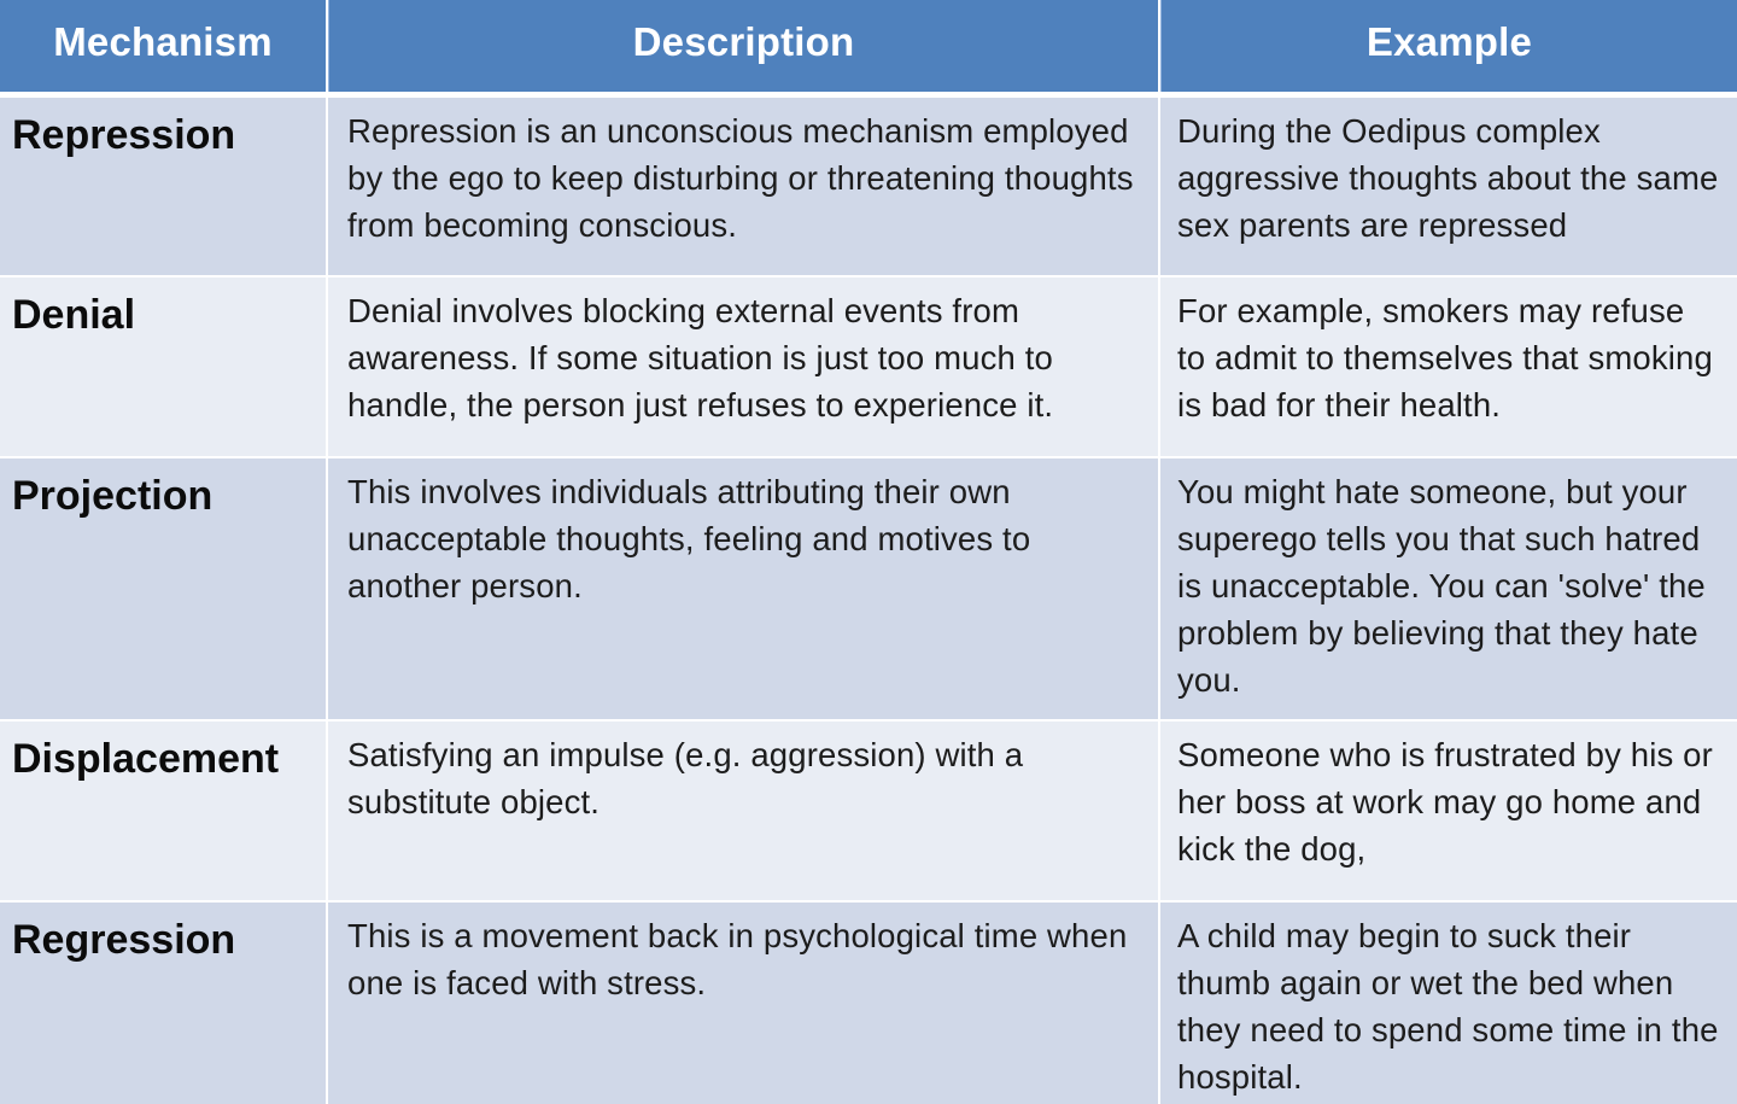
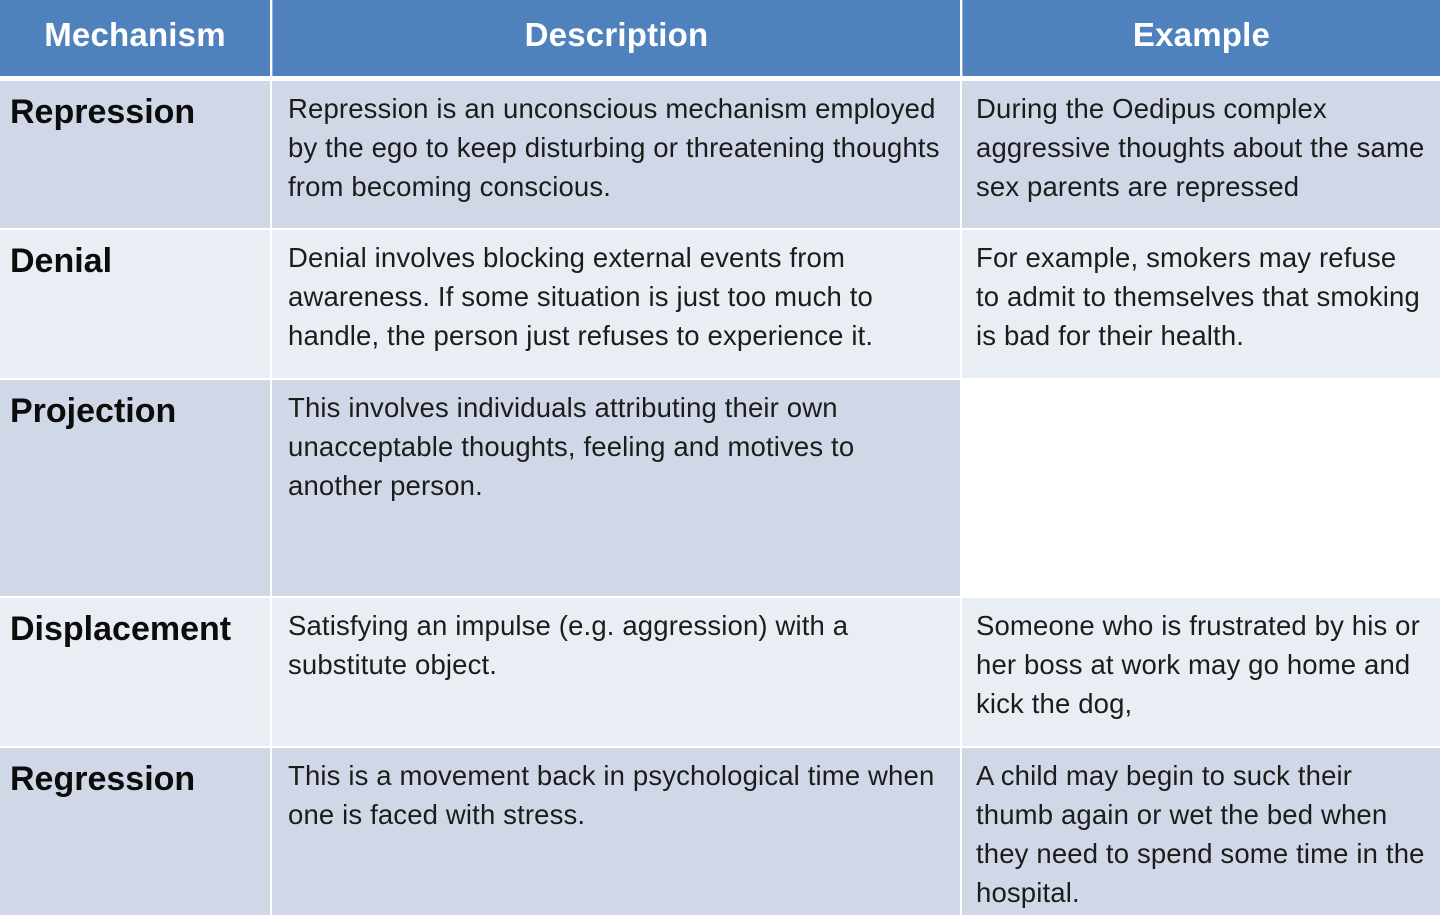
  Mechanism
  Description
  Example
  Repression
  Repression is an unconscious mechanism employed by the ego to keep disturbing or threatening thoughts from becoming conscious.
  During the Oedipus complex aggressive thoughts about the same sex parents are repressed
  Denial
  Denial involves blocking external events from awareness. If some situation is just too much to handle, the person just refuses to experience it.
  For example, smokers may refuse to admit to themselves that smoking is bad for their health.
  Projection
  This involves individuals attributing their own unacceptable thoughts, feeling and motives to another person.
- You might hate someone, but your superego tells you that such hatred is unacceptable. You can 'solve' the problem by believing that they hate you.
  Displacement
  Satisfying an impulse (e.g. aggression) with a substitute object.
  Someone who is frustrated by his or her boss at work may go home and kick the dog,
  Regression
  This is a movement back in psychological time when one is faced with stress.
  A child may begin to suck their thumb again or wet the bed when they need to spend some time in the hospital.
